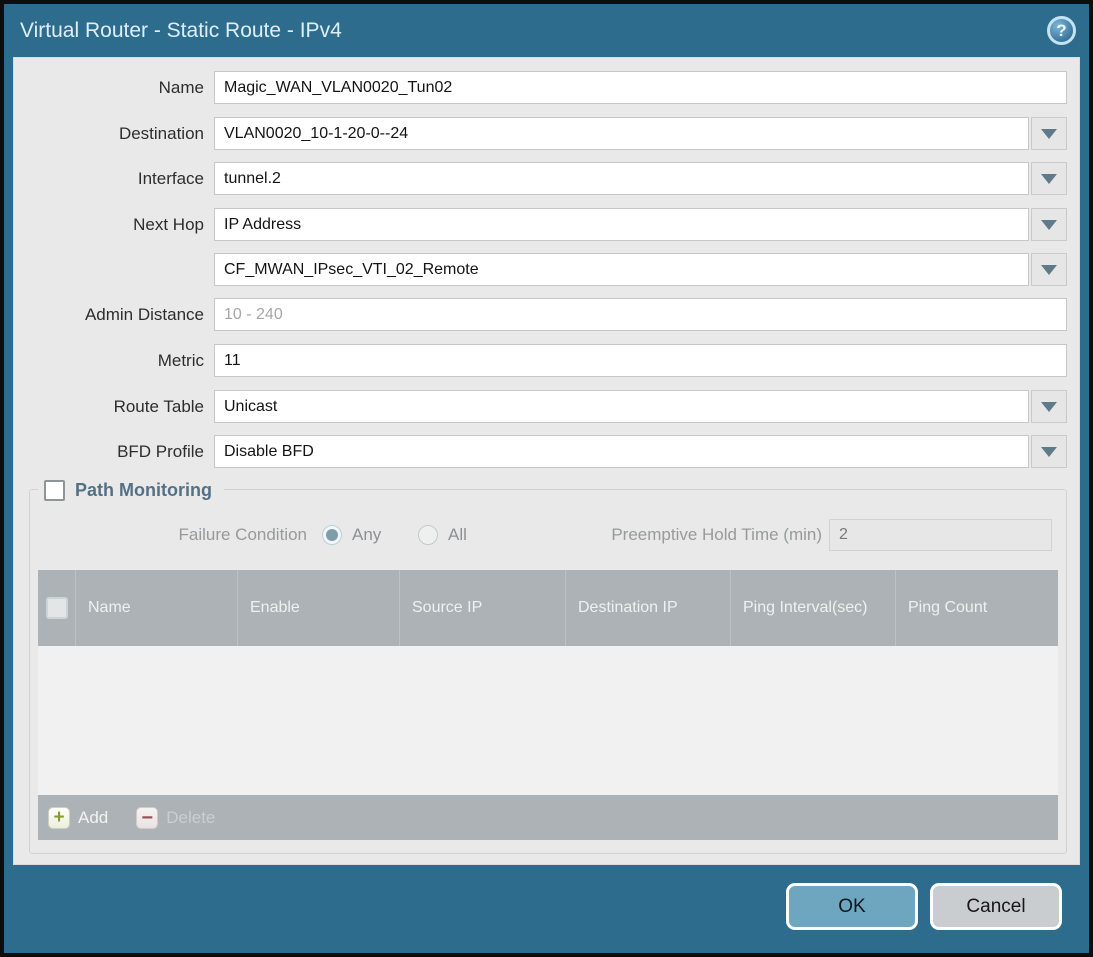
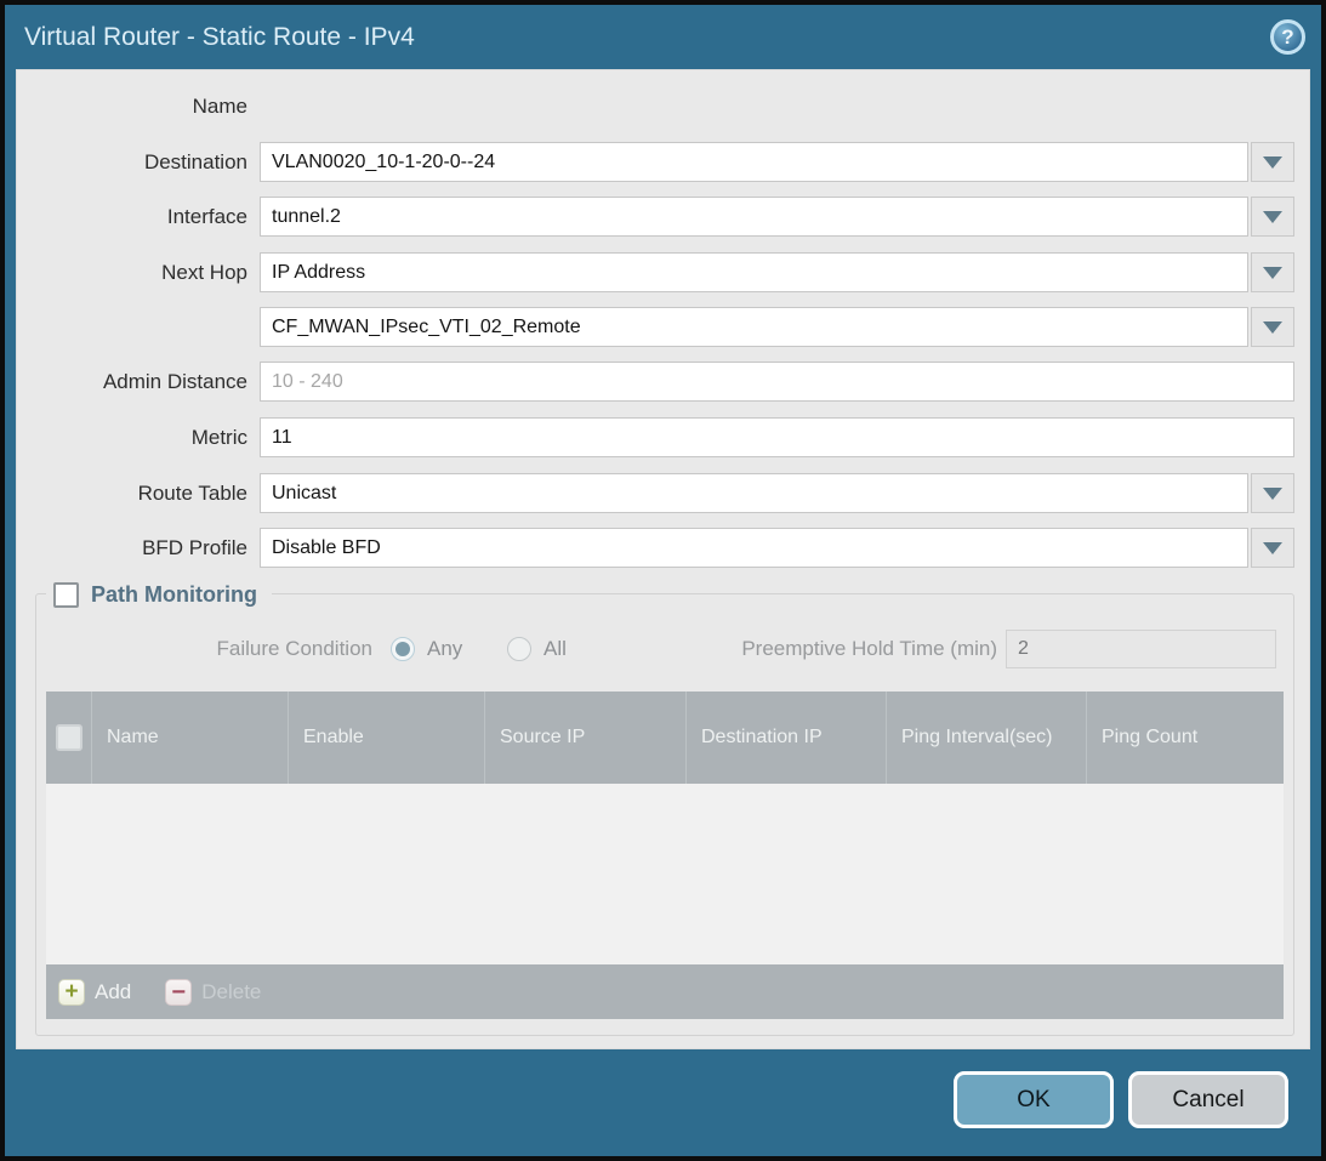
  Virtual Router - Static Route - IPv4
  ?
  Name
- Magic_WAN_VLAN0020_Tun02
  Destination
  VLAN0020_10-1-20-0--24
  Interface
  tunnel.2
  Next Hop
  IP Address
  CF_MWAN_IPsec_VTI_02_Remote
  Admin Distance
  10 - 240
  Metric
  11
  Route Table
  Unicast
  BFD Profile
  Disable BFD
  Path Monitoring
  Failure Condition
  Any
  All
  Preemptive Hold Time (min)
  2
  Name
  Enable
  Source IP
  Destination IP
  Ping Interval(sec)
  Ping Count
  +
  Add
  −
  Delete
  OK
  Cancel
